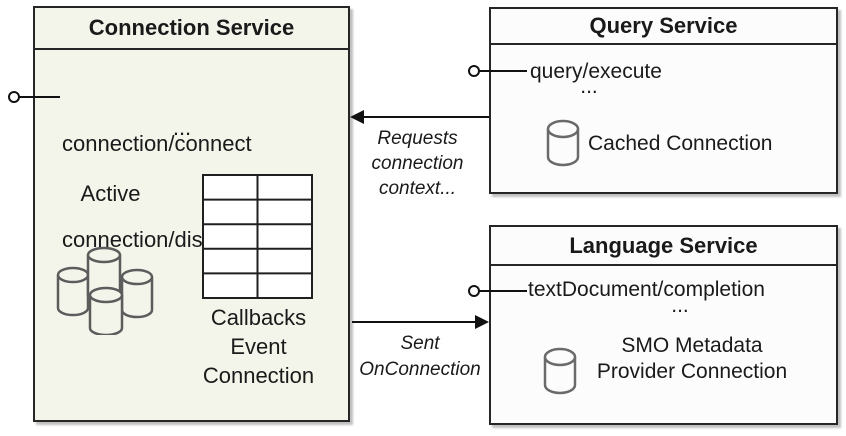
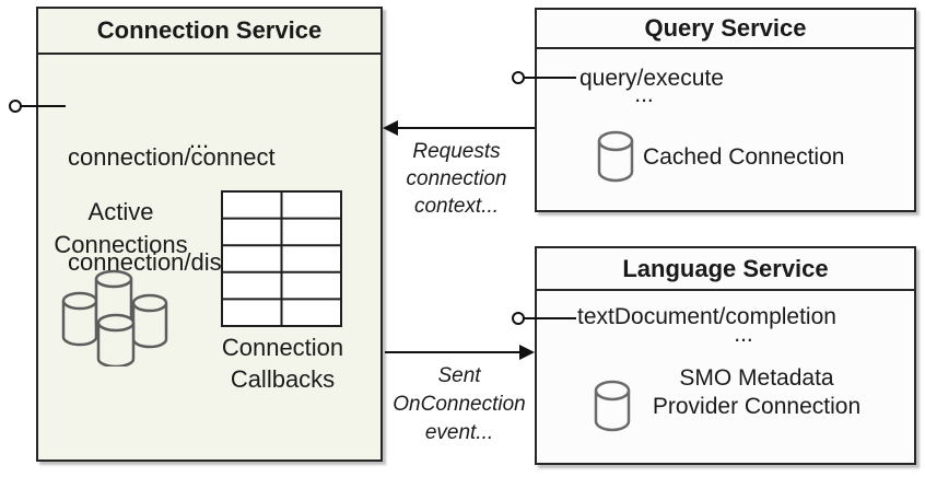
  Connection Service
  Query Service
  Language Service
  connection/connect
  ...
  Active
+ Connections
- Callbacks
+ Connection
- Event
- Connection
+ Callbacks
  query/execute
  ...
  Cached Connection
  textDocument/completion
  ...
  SMO Metadata
  Provider Connection
  Requests
  connection
  context...
  Sent
  OnConnection
+ event...
